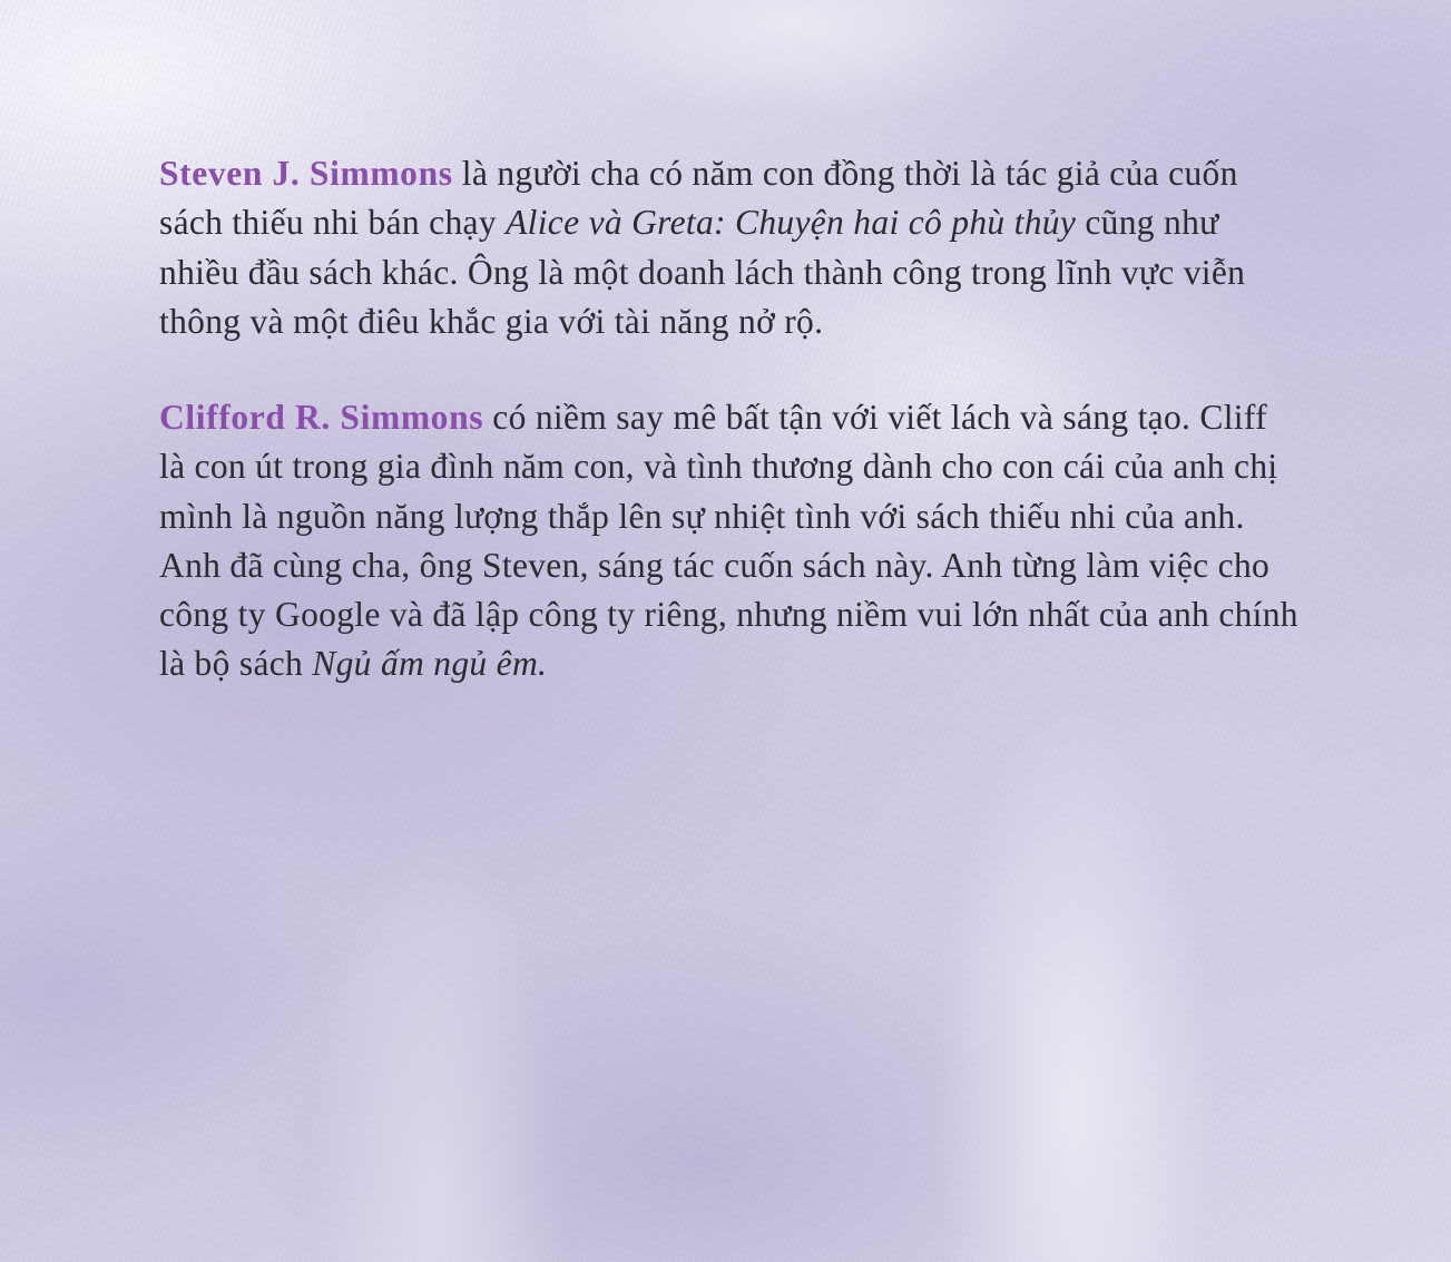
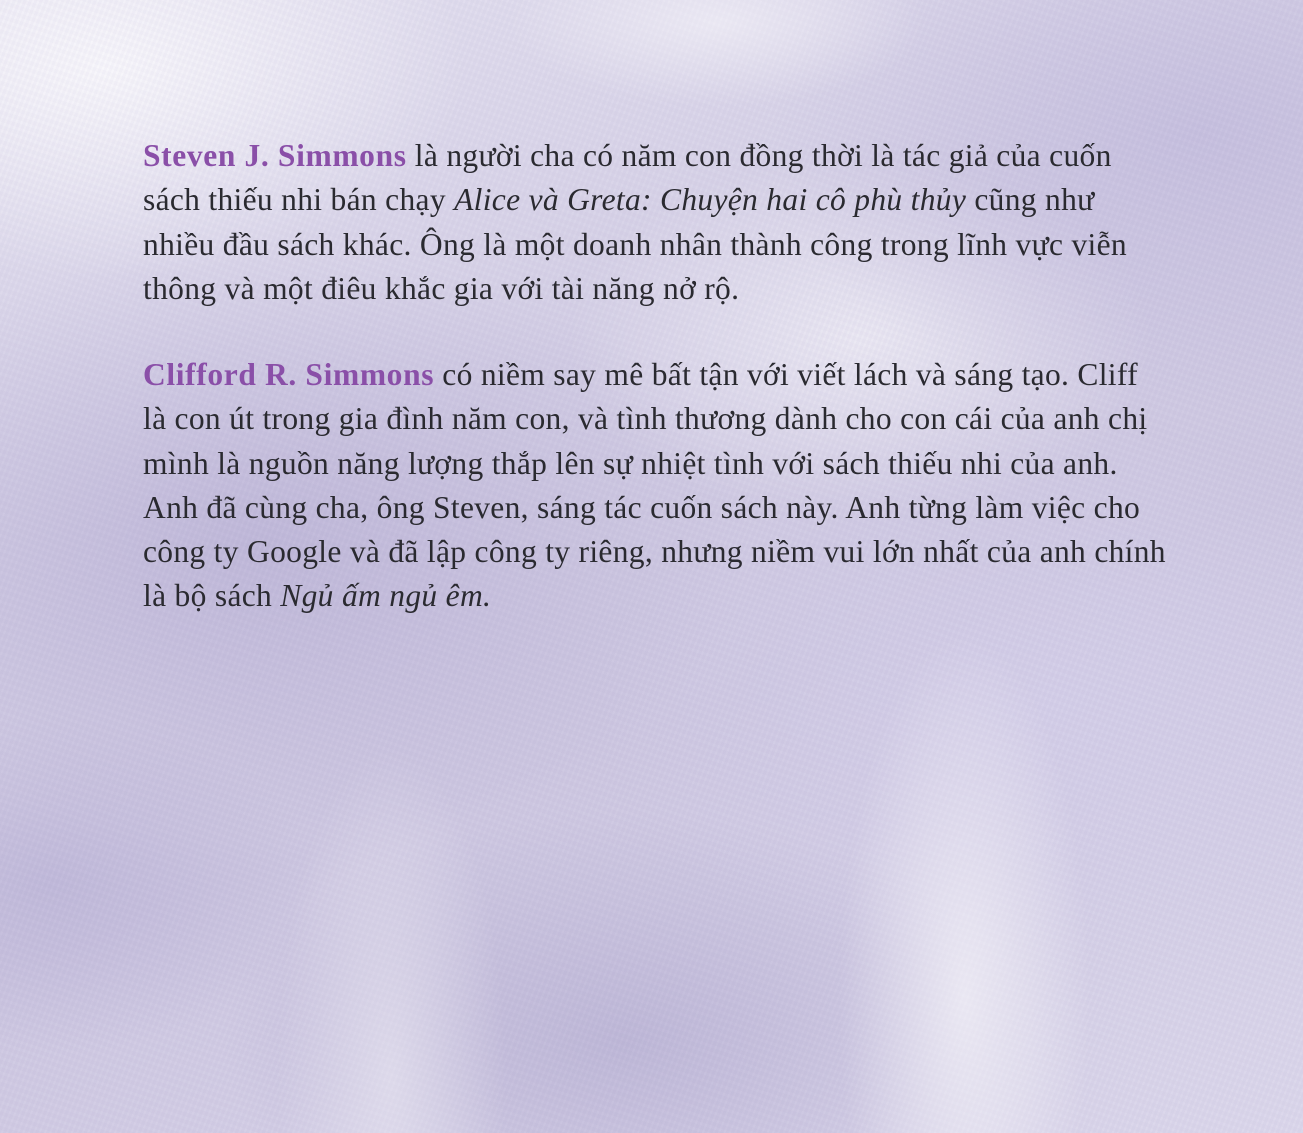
- Steven J. Simmons là người cha có năm con đồng thời là tác giả của cuốn sách thiếu nhi bán chạy Alice và Greta: Chuyện hai cô phù thủy cũng như nhiều đầu sách khác. Ông là một doanh lách thành công trong lĩnh vực viễn thông và một điêu khắc gia với tài năng nở rộ.
+ Steven J. Simmons là người cha có năm con đồng thời là tác giả của cuốn sách thiếu nhi bán chạy Alice và Greta: Chuyện hai cô phù thủy cũng như nhiều đầu sách khác. Ông là một doanh nhân thành công trong lĩnh vực viễn thông và một điêu khắc gia với tài năng nở rộ.
  Clifford R. Simmons có niềm say mê bất tận với viết lách và sáng tạo. Cliff là con út trong gia đình năm con, và tình thương dành cho con cái của anh chị mình là nguồn năng lượng thắp lên sự nhiệt tình với sách thiếu nhi của anh. Anh đã cùng cha, ông Steven, sáng tác cuốn sách này. Anh từng làm việc cho công ty Google và đã lập công ty riêng, nhưng niềm vui lớn nhất của anh chính là bộ sách Ngủ ấm ngủ êm.
